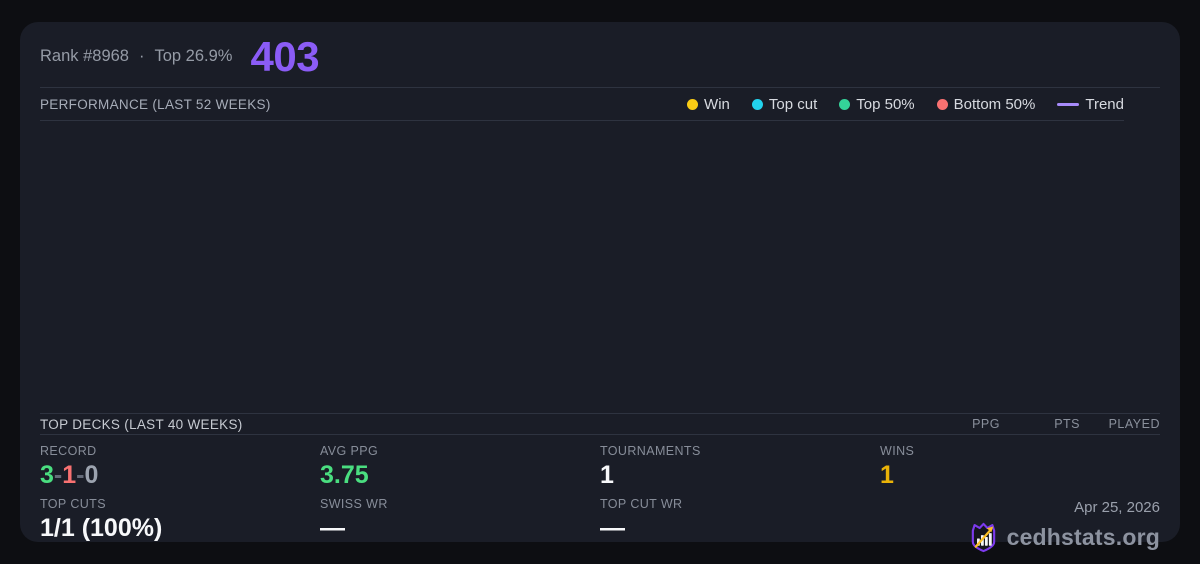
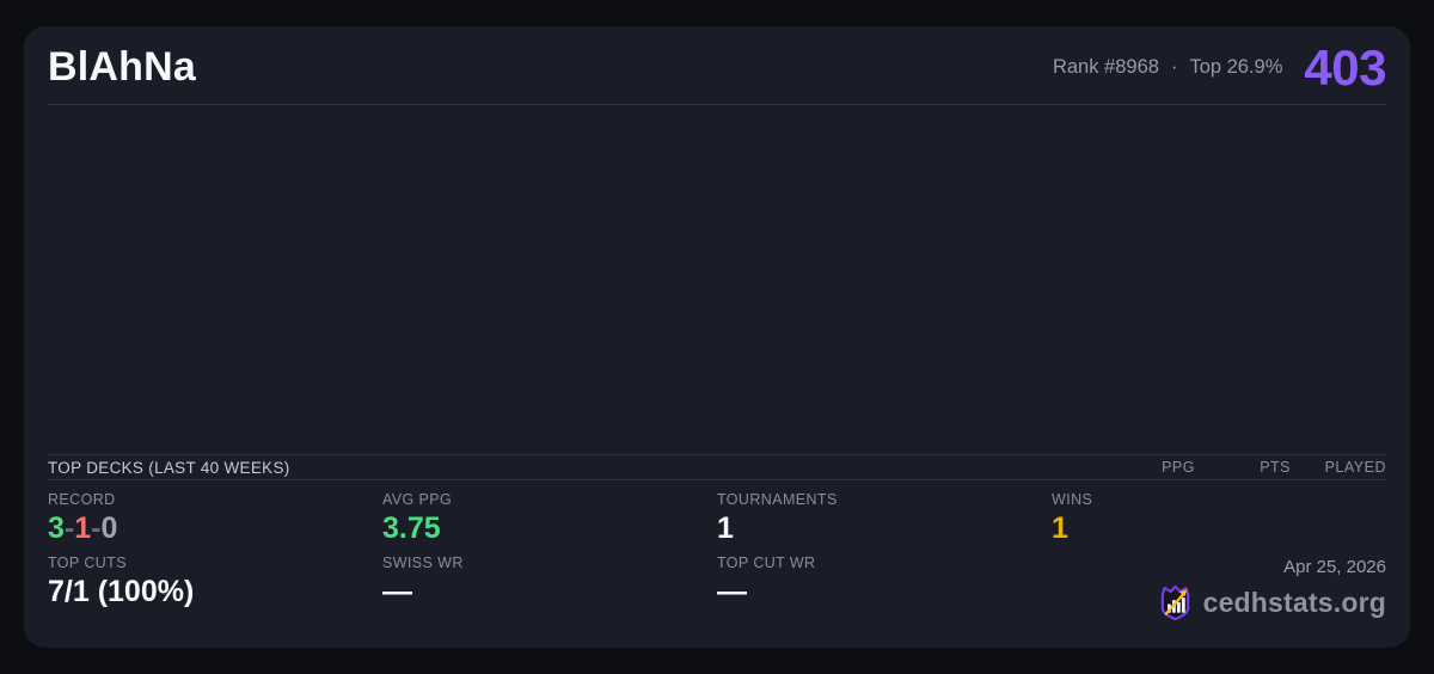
+ BlAhNa
  Rank #8968
  ·
  Top 26.9%
  403
- PERFORMANCE (LAST 52 WEEKS)
- Win
- Top cut
- Top 50%
- Bottom 50%
- Trend
  TOP DECKS (LAST 40 WEEKS)
  PPG
  PTS
  PLAYED
  RECORD
  3-1-0
  AVG PPG
  3.75
  TOURNAMENTS
  1
  WINS
  1
  TOP CUTS
- 1/1 (100%)
+ 7/1 (100%)
  SWISS WR
  —
  TOP CUT WR
  —
  Apr 25, 2026
  cedhstats.org
